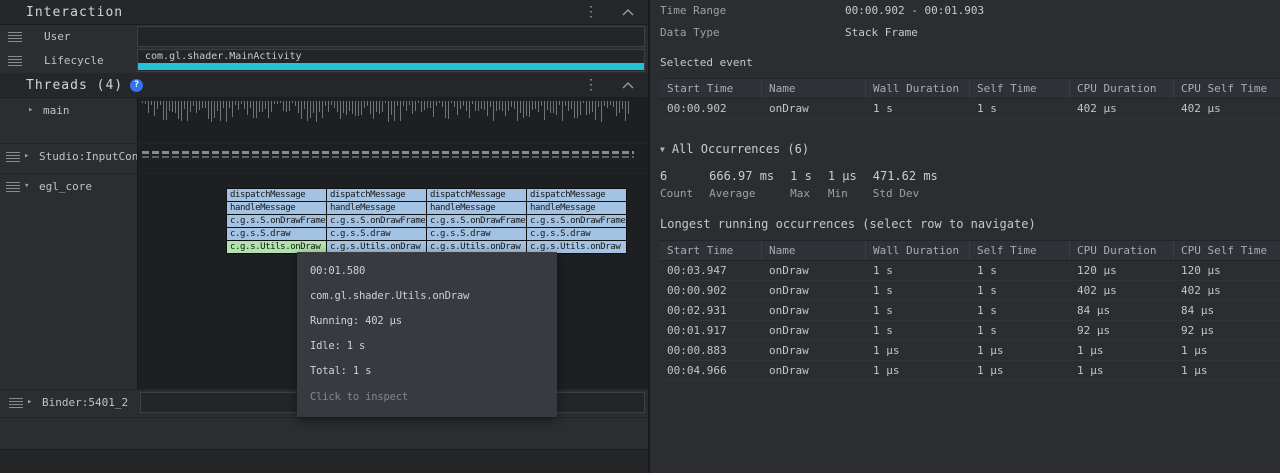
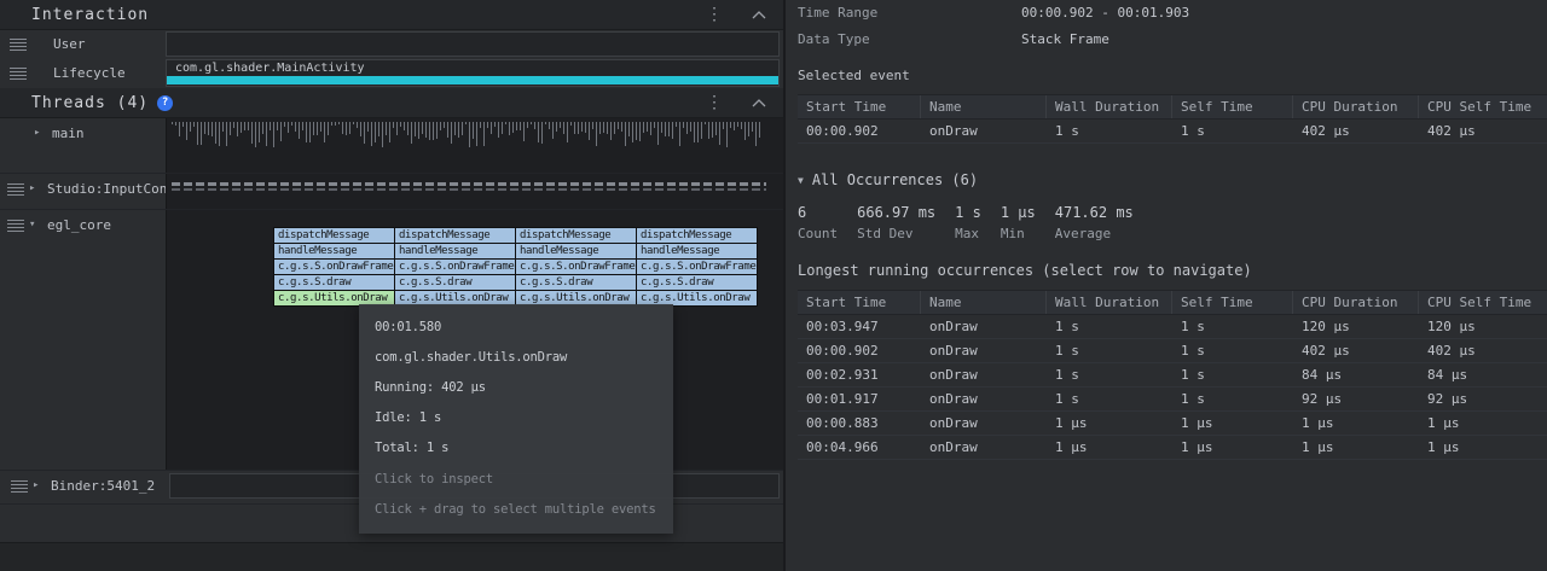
  Interaction
  ⋮
  User
  Lifecycle
  com.gl.shader.MainActivity
  Threads (4)
  ?
  ⋮
  ▸
  main
  ▸
  Studio:InputCon
  ▾
  egl_core
  dispatchMessage
  handleMessage
  c.g.s.S.onDrawFrame
  c.g.s.S.draw
  c.g.s.Utils.onDraw
  dispatchMessage
  handleMessage
  c.g.s.S.onDrawFrame
  c.g.s.S.draw
  c.g.s.Utils.onDraw
  dispatchMessage
  handleMessage
  c.g.s.S.onDrawFrame
  c.g.s.S.draw
  c.g.s.Utils.onDraw
  dispatchMessage
  handleMessage
  c.g.s.S.onDrawFrame
  c.g.s.S.draw
  c.g.s.Utils.onDraw
  ▸
  Binder:5401_2
  00:01.580
  com.gl.shader.Utils.onDraw
  Running: 402 µs
  Idle: 1 s
  Total: 1 s
  Click to inspect
+ Click + drag to select multiple events
  Time Range
  00:00.902 - 00:01.903
  Data Type
  Stack Frame
  Selected event
  Start Time
  Name
  Wall Duration
  Self Time
  CPU Duration
  CPU Self Time
  00:00.902
  onDraw
  1 s
  1 s
  402 µs
  402 µs
  ▼
  All Occurrences (6)
  6
  Count
  666.97 ms
- Average
+ Std Dev
  1 s
  Max
  1 µs
  Min
  471.62 ms
- Std Dev
+ Average
  Longest running occurrences (select row to navigate)
  Start Time
  Name
  Wall Duration
  Self Time
  CPU Duration
  CPU Self Time
  00:03.947
  onDraw
  1 s
  1 s
  120 µs
  120 µs
  00:00.902
  onDraw
  1 s
  1 s
  402 µs
  402 µs
  00:02.931
  onDraw
  1 s
  1 s
  84 µs
  84 µs
  00:01.917
  onDraw
  1 s
  1 s
  92 µs
  92 µs
  00:00.883
  onDraw
  1 µs
  1 µs
  1 µs
  1 µs
  00:04.966
  onDraw
  1 µs
  1 µs
  1 µs
  1 µs
